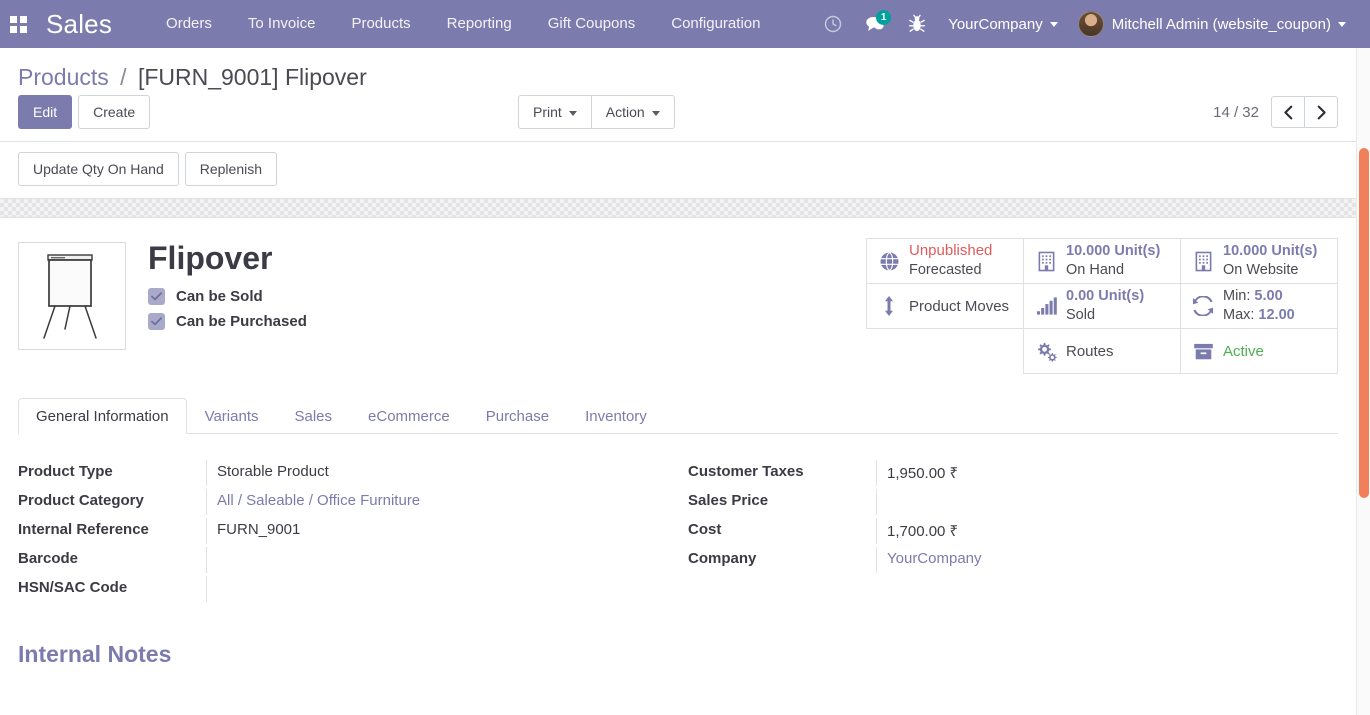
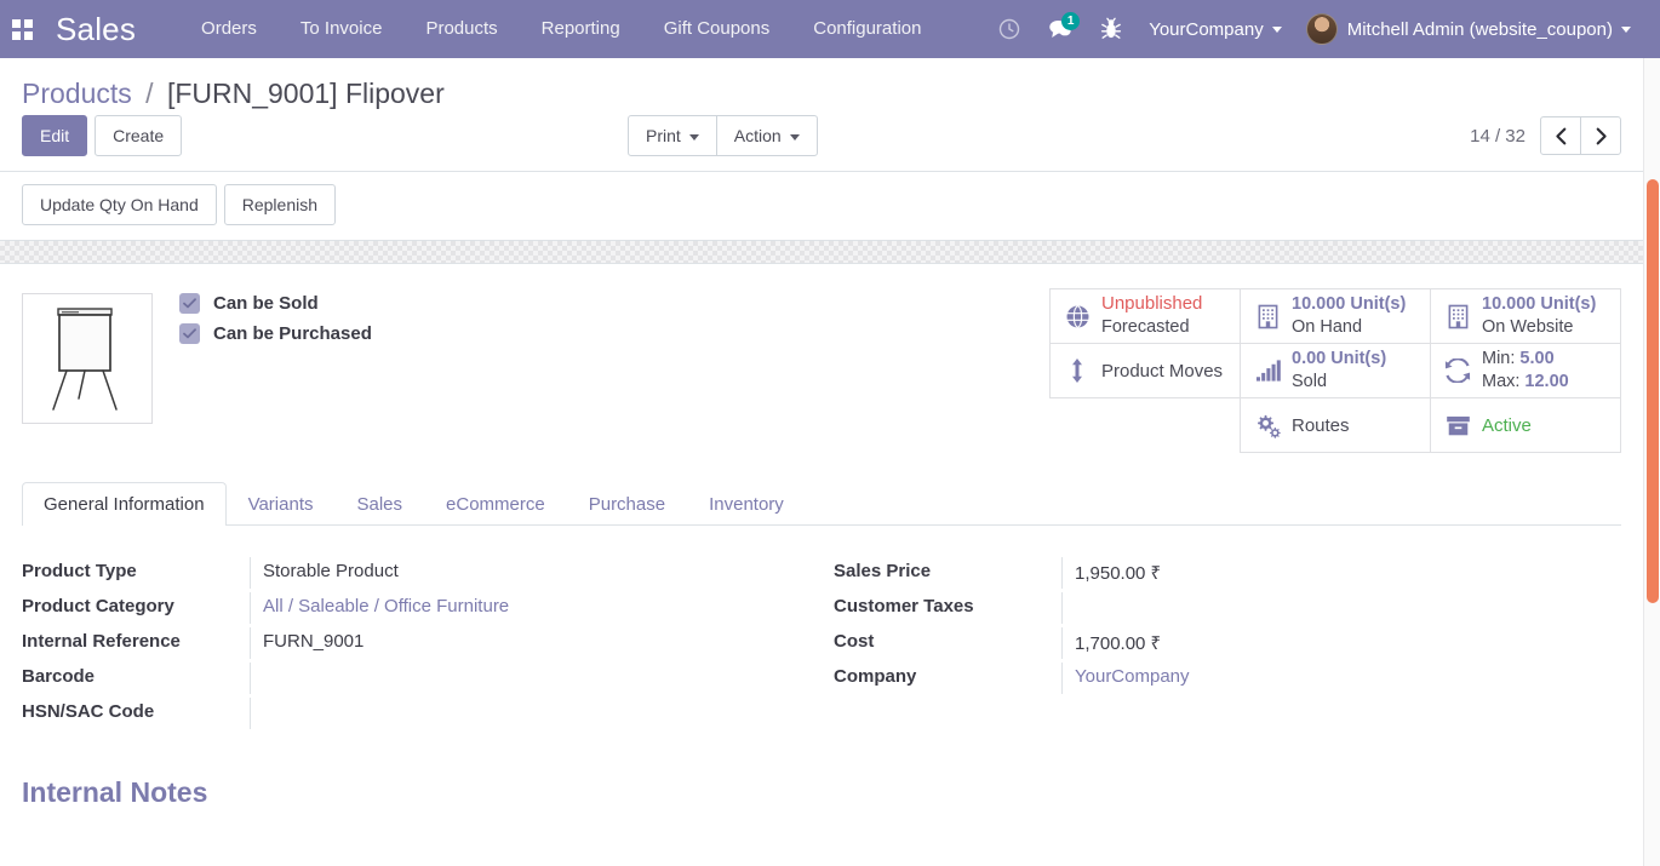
  Sales
  Orders
  To Invoice
  Products
  Reporting
  Gift Coupons
  Configuration
  1
  YourCompany
  Mitchell Admin (website_coupon)
  Products / [FURN_9001] Flipover
  Edit
  Create
  Print
  Action
  14 / 32
  Update Qty On Hand
  Replenish
- Flipover
  Can be Sold
  Can be Purchased
  Unpublished
  Forecasted
  10.000 Unit(s)
  On Hand
  10.000 Unit(s)
  On Website
  Product Moves
  0.00 Unit(s)
  Sold
  Min: 5.00
  Max: 12.00
  Routes
  Active
  General Information
  Variants
  Sales
  eCommerce
  Purchase
  Inventory
  Product Type
  Storable Product
  Product Category
  All / Saleable / Office Furniture
  Internal Reference
  FURN_9001
  Barcode
  HSN/SAC Code
- Customer Taxes
+ Sales Price
  1,950.00 ₹
- Sales Price
+ Customer Taxes
  Cost
  1,700.00 ₹
  Company
  YourCompany
  Internal Notes
